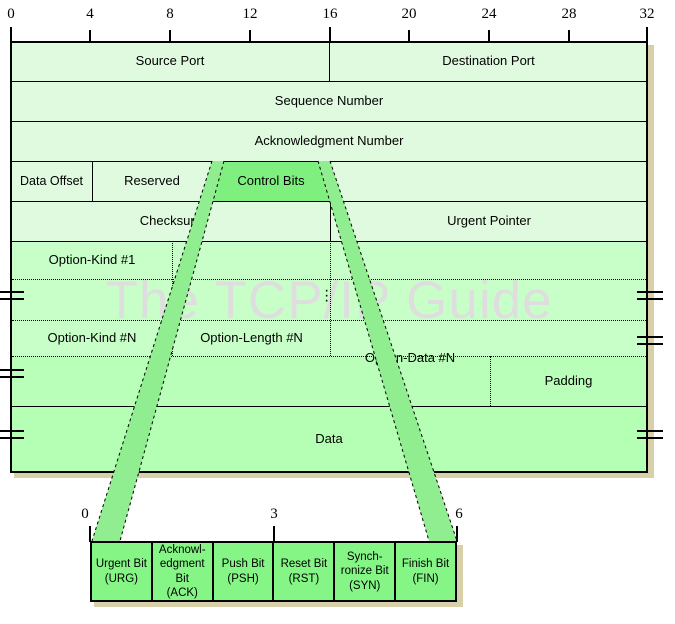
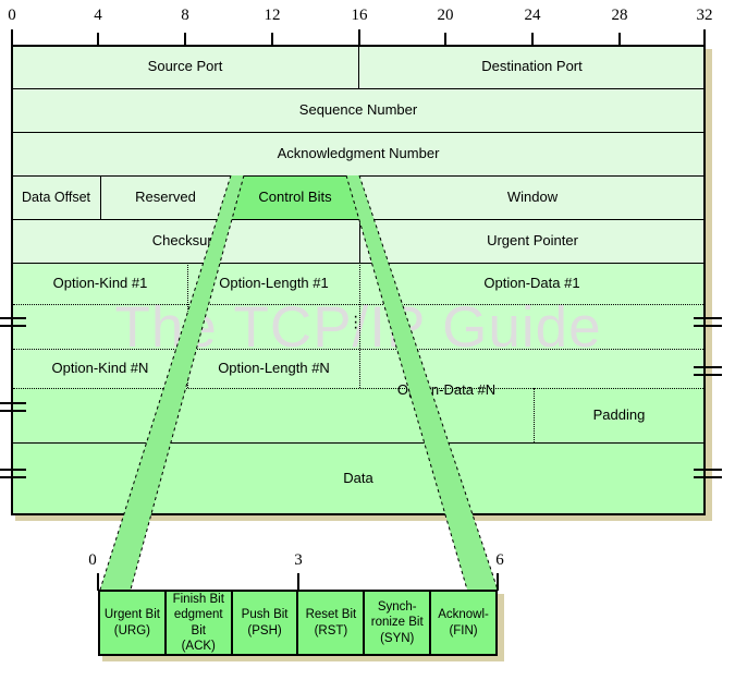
  0
  4
  8
  12
  16
  20
  24
  28
  32
  Th TCP/I Guide
  ·
  ·
  ·
  Source Port
  Destination Port
  Sequence Number
  Acknowledgment Number
  Data Offset
  Reserved
  Control Bits
+ Window
  Checksu
  Urgent Pointer
  Option-Kind #1
+ Option-Length #1
+ Option-Data #1
  Option-Kind #N
  Option-Length #N
  Padding
  Data
  0
  3
  6
  Urgent Bit
  (URG)
- Acknowl-
+ Finish Bit
  edgment
  Bit
  (ACK)
  Push Bit
  (PSH)
  Reset Bit
  (RST)
  Synch-
  ronize Bit
  (SYN)
- Finish Bit
+ Acknowl-
  (FIN)
